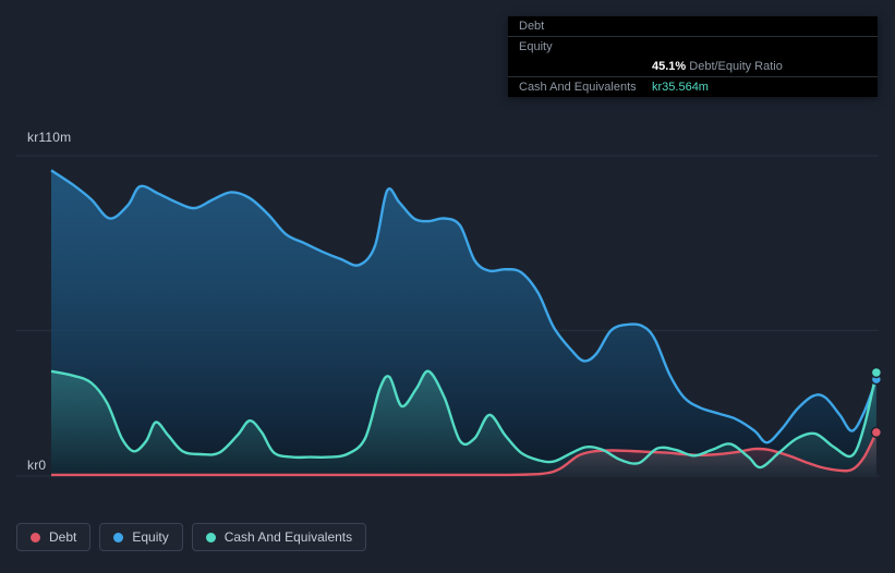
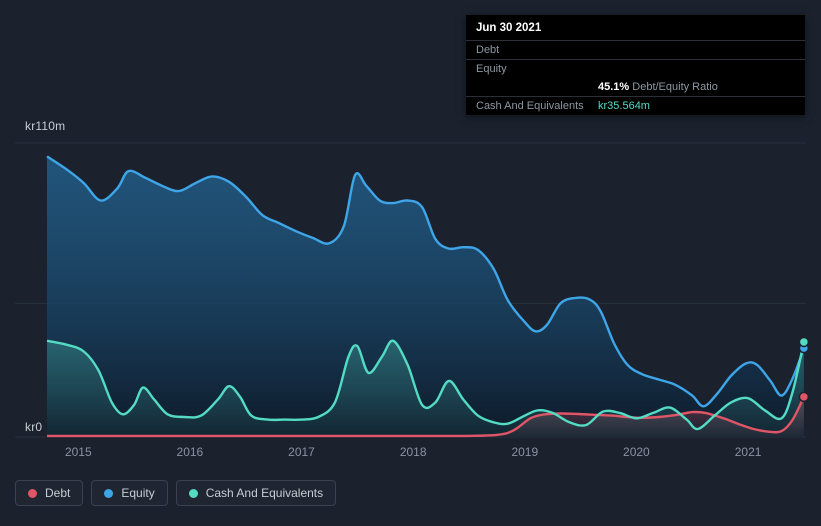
  kr110m
  kr0
+ 2015
+ 2016
+ 2017
+ 2018
+ 2019
+ 2020
+ 2021
+ Jun 30 2021
  Debt
  Equity
  45.1% Debt/Equity Ratio
  Cash And Equivalents
  kr35.564m
  Debt
  Equity
  Cash And Equivalents
